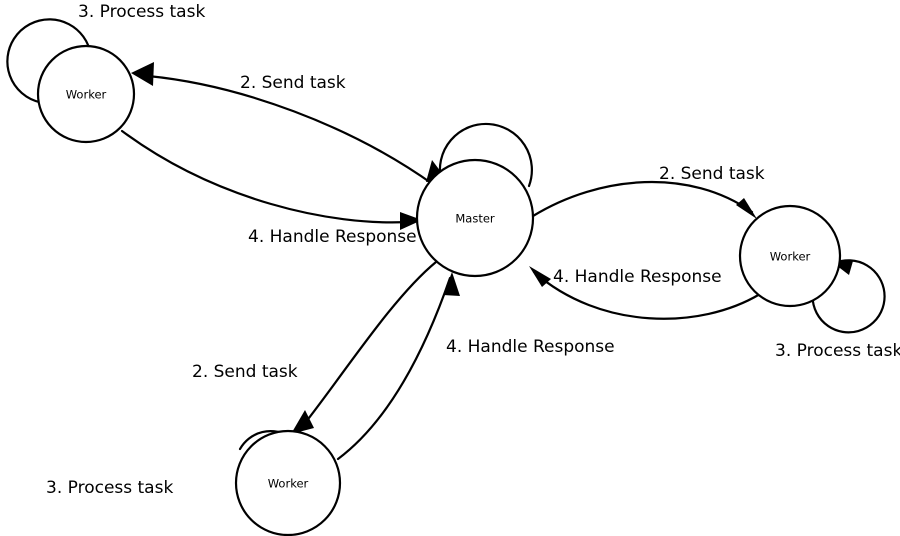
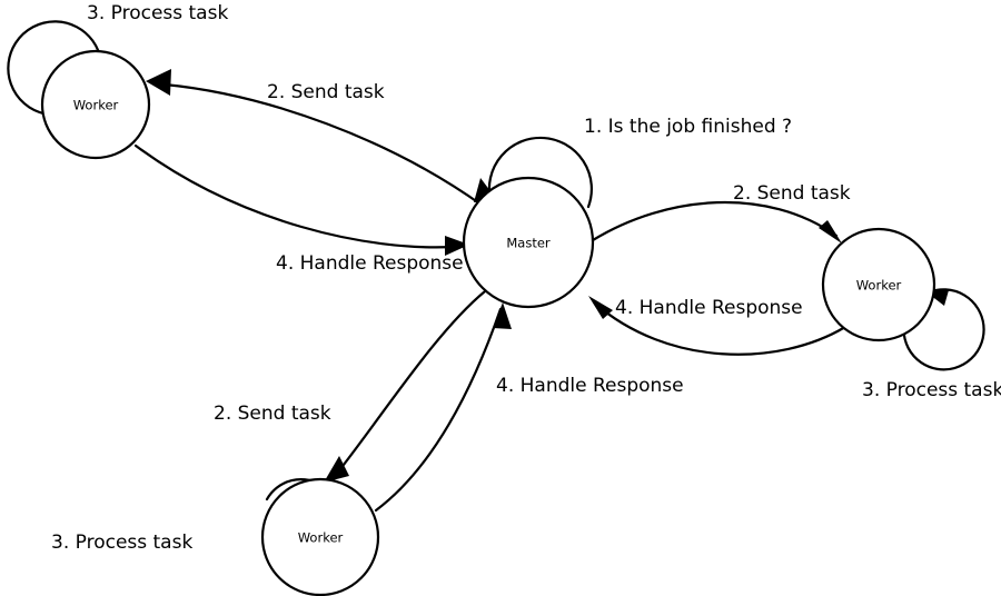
  Worker
  Master
  Worker
  Worker
  3. Process task
  2. Send task
  4. Handle Response
+ 1. Is the job finished ?
  2. Send task
  4. Handle Response
  3. Process task
  2. Send task
  4. Handle Response
  3. Process task
